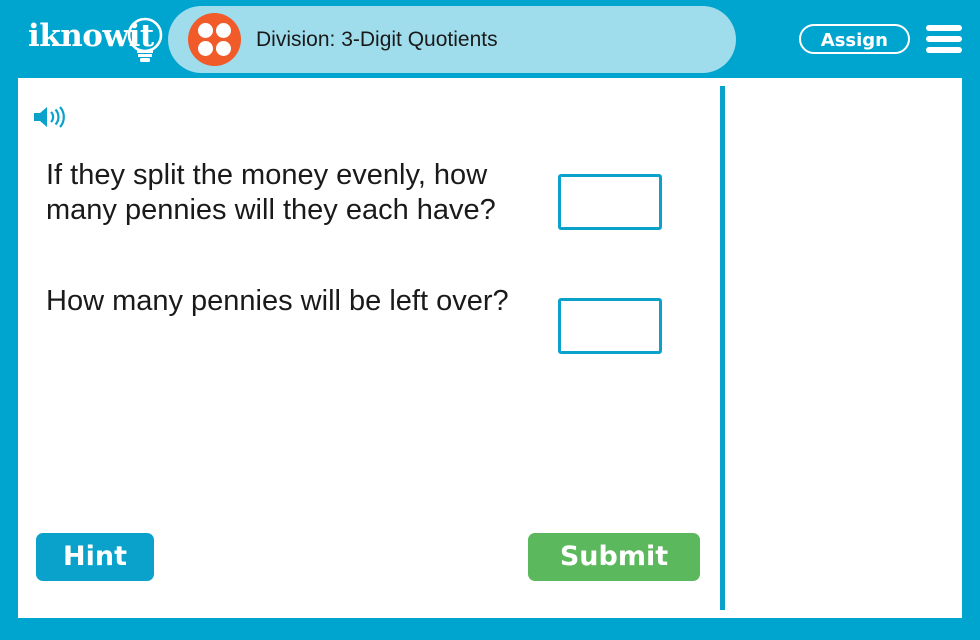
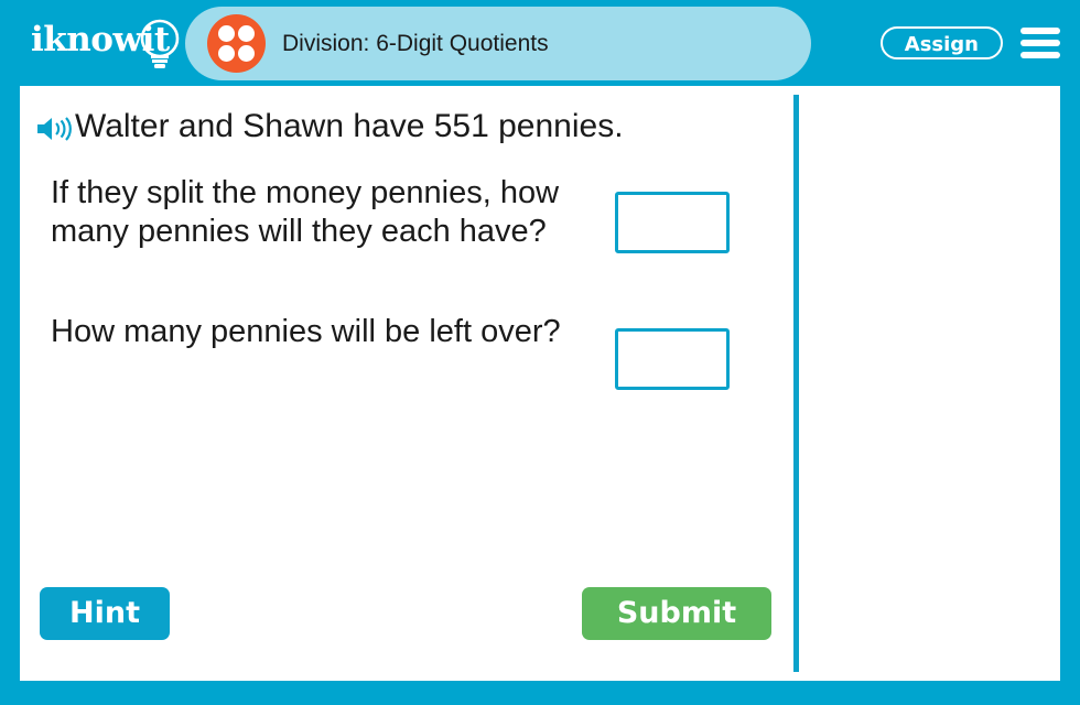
  iknowit
- Division: 3-Digit Quotients
+ Division: 6-Digit Quotients
  Assign
+ Walter and Shawn have 551 pennies.
- If they split the money evenly, how many pennies will they each have?
+ If they split the money pennies, how many pennies will they each have?
  How many pennies will be left over?
  Hint
  Submit
